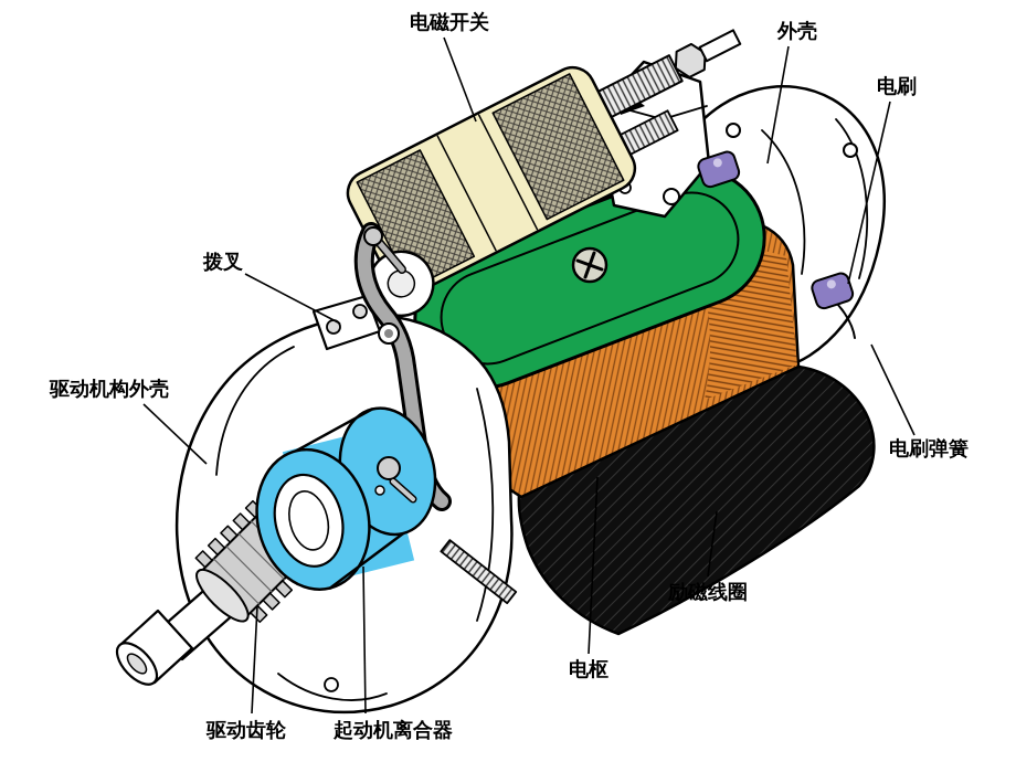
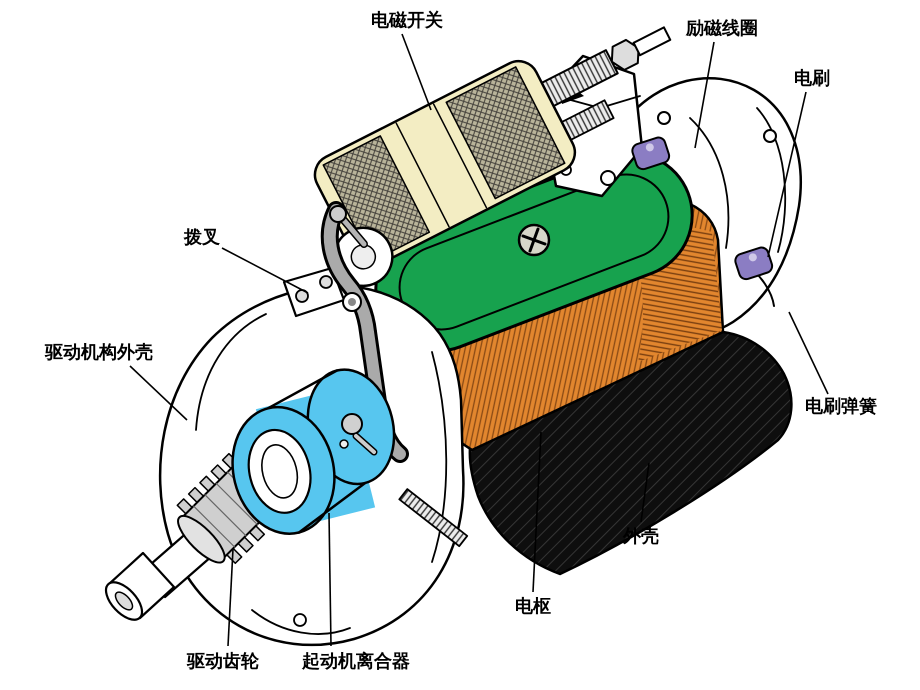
  电磁开关
- 外壳
+ 励磁线圈
  电刷
  电刷弹簧
  拨叉
  驱动机构外壳
- 励磁线圈
+ 外壳
  电枢
  驱动齿轮
  起动机离合器
